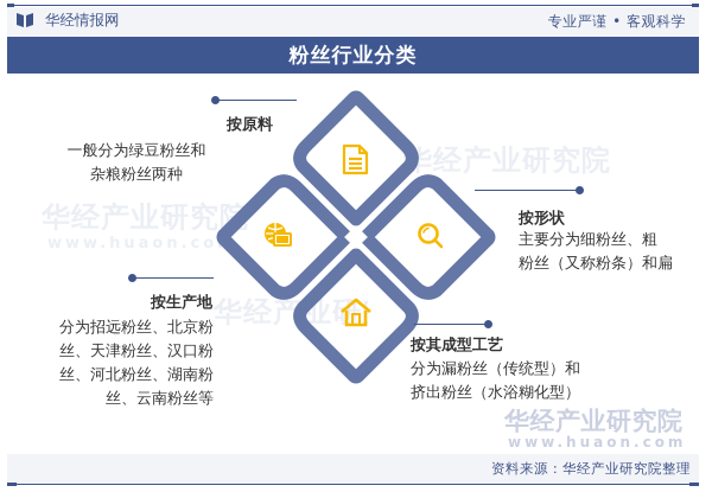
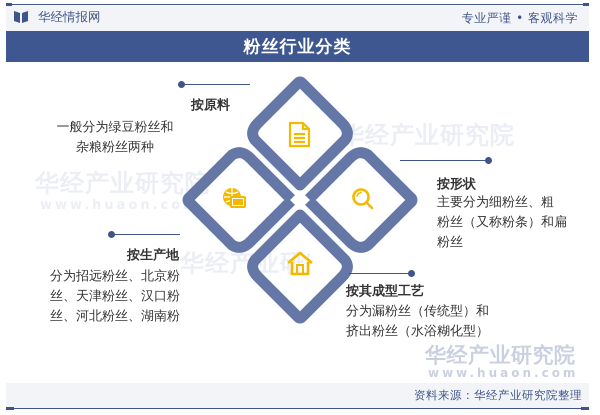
  华经情报网
  专业严谨 • 客观科学
  粉丝行业分类
  华经产业研究
  www.huaon.co
  经产业研究院
  按原料
  一般分为绿豆粉丝和
  杂粮粉丝两种
  按形状
  主要分为细粉丝、粗
  粉丝（又称粉条）和扁
+ 粉丝
  按生产地
  分为招远粉丝、北京粉
  丝、天津粉丝、汉口粉
  丝、河北粉丝、湖南粉
- 丝、云南粉丝等
  按其成型工艺
  分为漏粉丝（传统型）和
  挤出粉丝（水浴糊化型）
  华经产业研究院
  www.huaon.com
  资料来源：华经产业研究院整理
